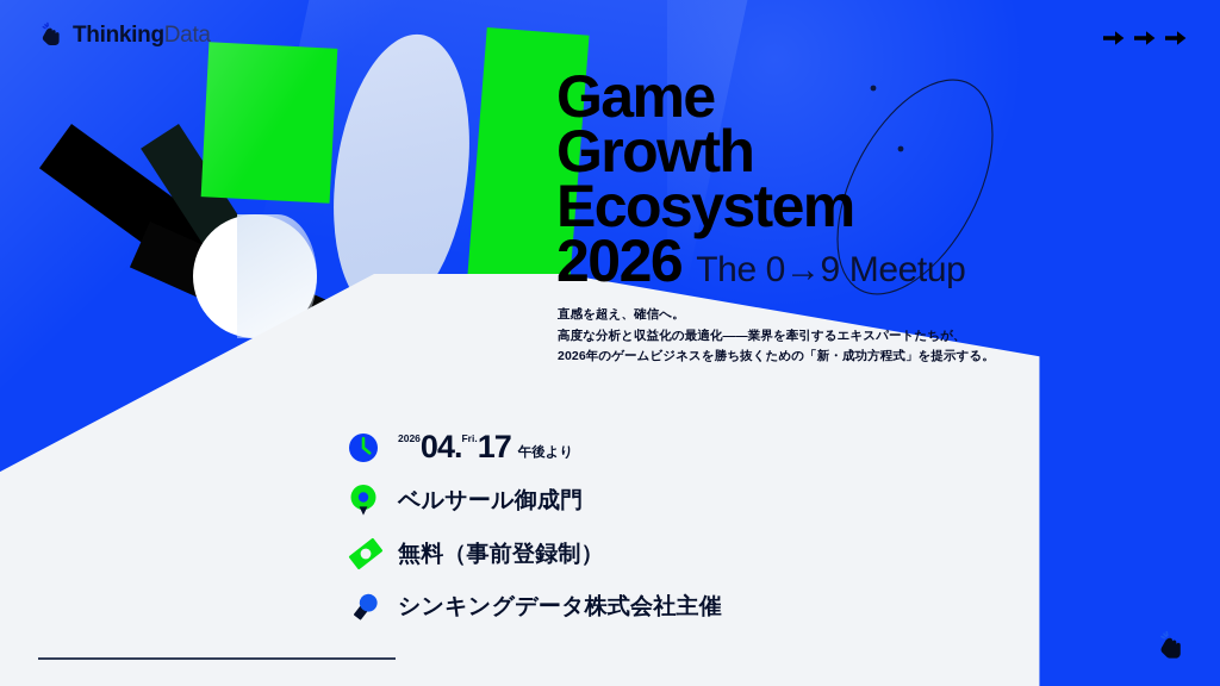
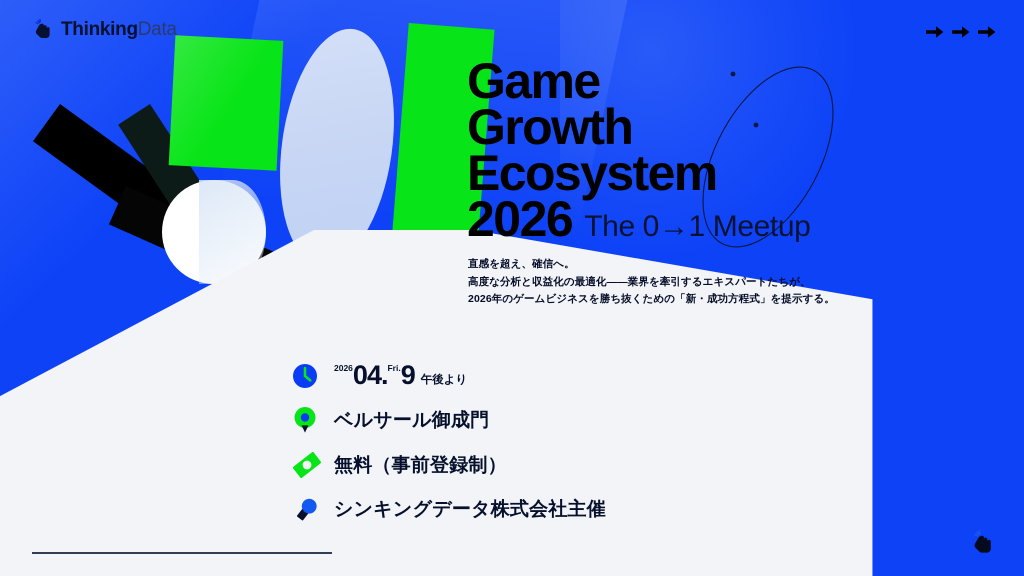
  ThinkingData
  Game
  Growth
  Ecosystem
  2026
- The 0→9 Meetup
+ The 0→1 Meetup
  直感を超え、確信へ。
  高度な分析と収益化の最適化——業界を牽引するエキスパートたちが、
  2026年のゲームビジネスを勝ち抜くための「新・成功方程式」を提示する。
  2026
  04.
  Fri.
- 17
+ 9
  午後より
  ベルサール御成門
  無料（事前登録制）
  シンキングデータ株式会社主催
